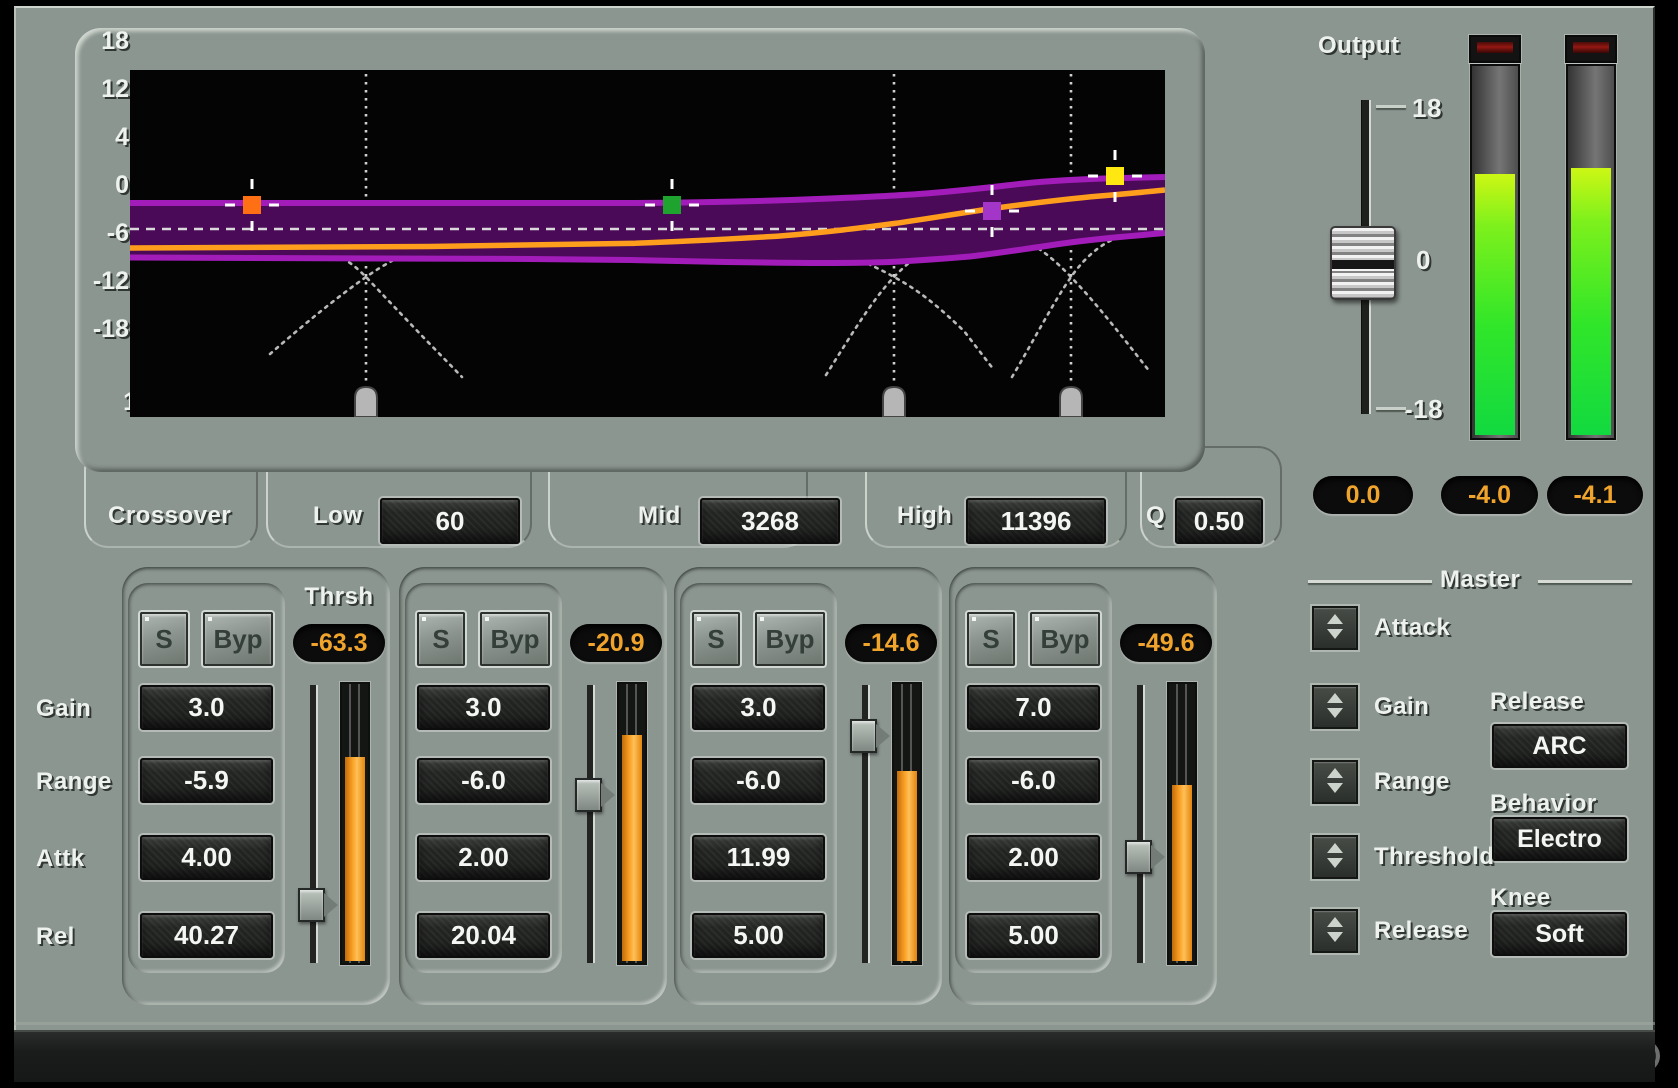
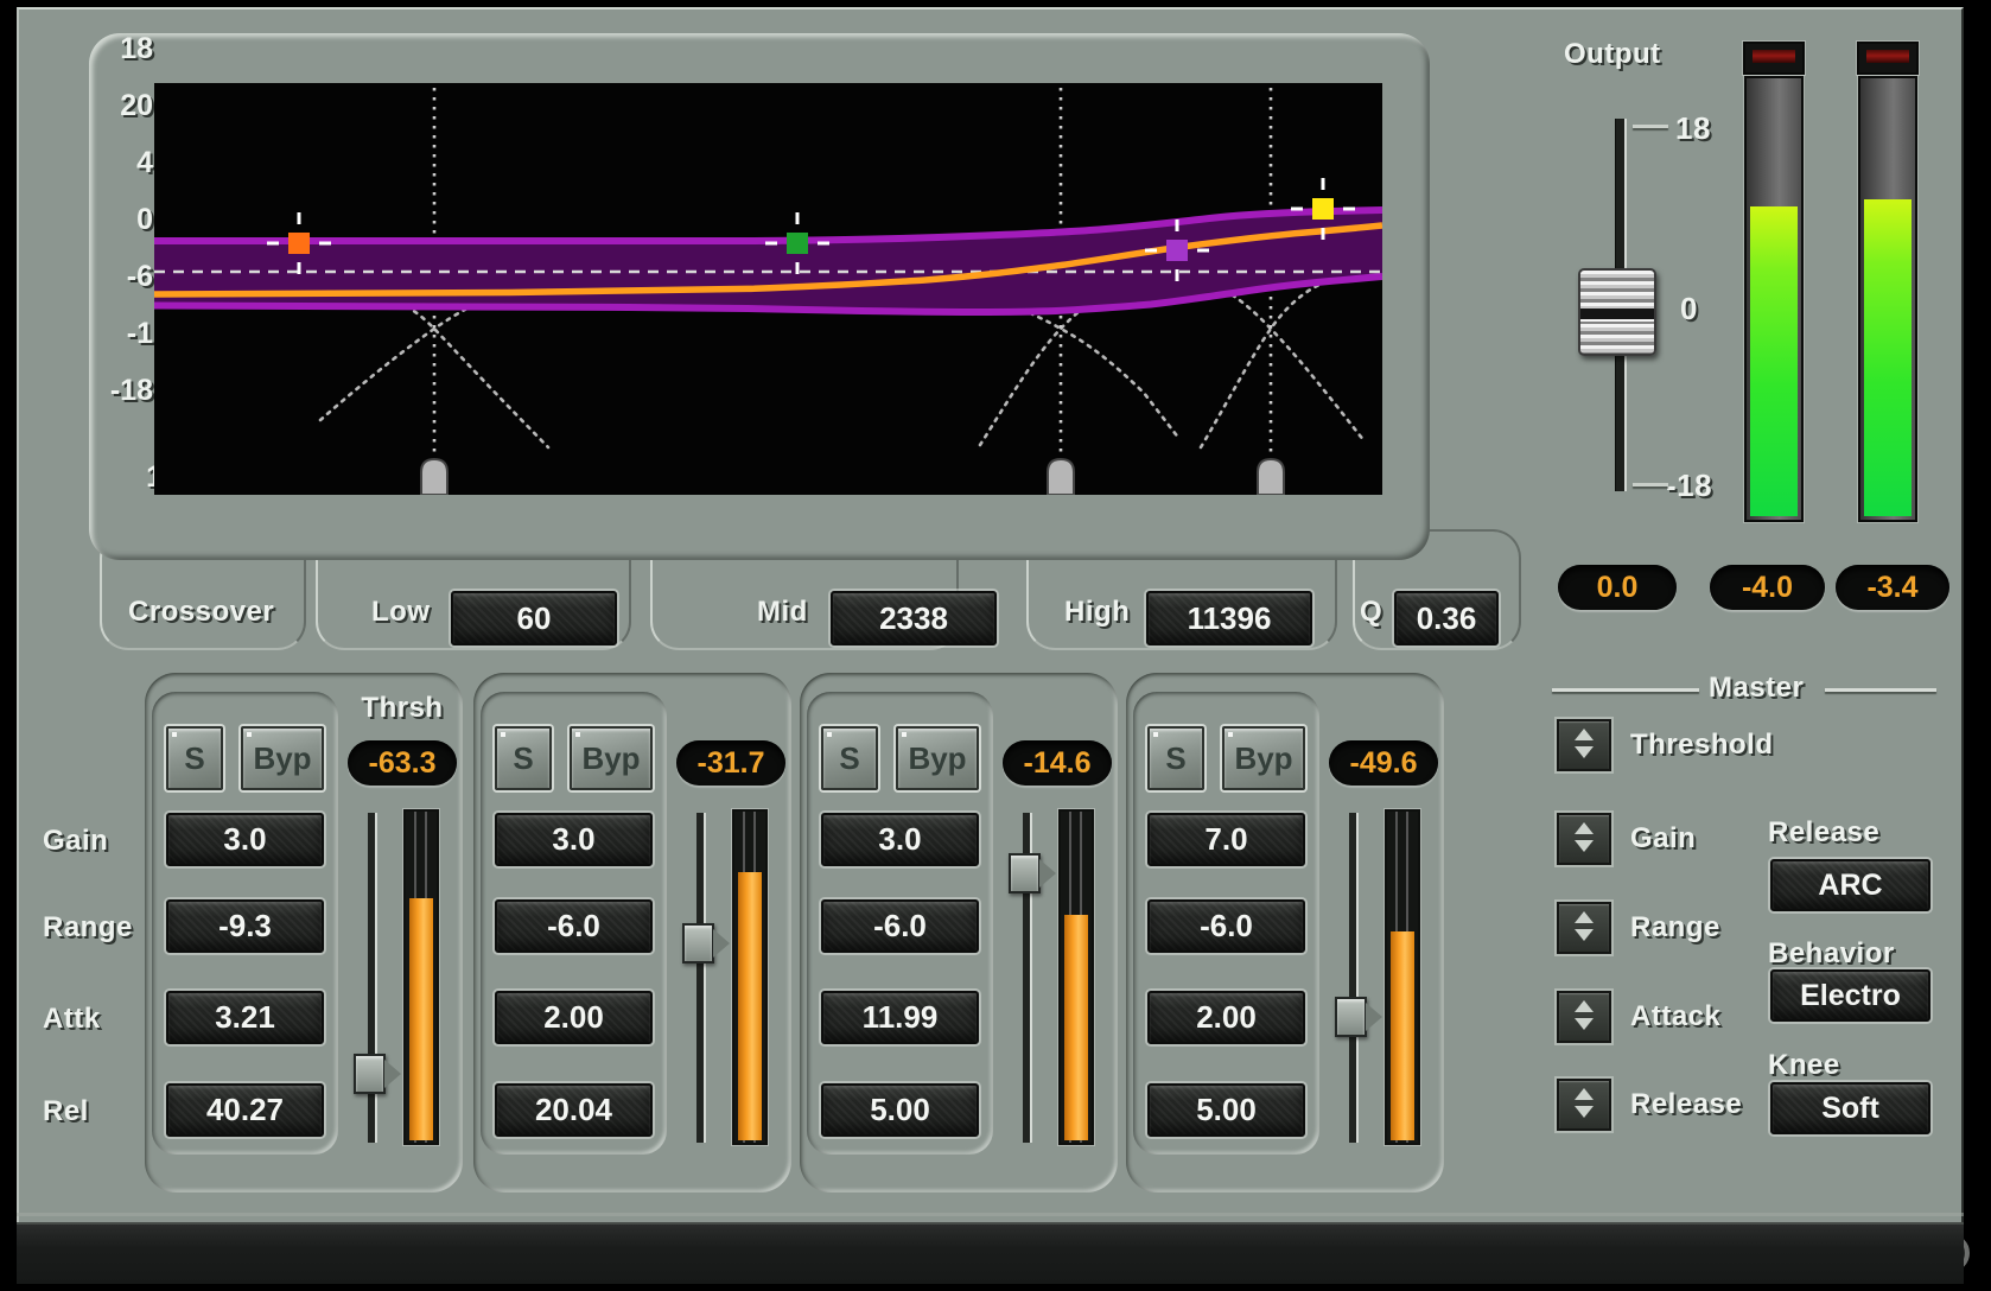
  18
- 12
+ 20
  4
  0
  -6
- -12
+ -1
  -18
  Crossover
  Low
  60
  Mid
- 3268
+ 2338
  High
  11396
  Q
- 0.50
+ 0.36
  Output
  18
  0
  -18
  0.0
  -4.0
- -4.1
+ -3.4
  Gain
  Range
  Attk
  Rel
  S
  Byp
  Thrsh
  -63.3
  3.0
- -5.9
+ -9.3
- 4.00
+ 3.21
  40.27
  S
  Byp
- -20.9
+ -31.7
  3.0
  -6.0
  2.00
  20.04
  S
  Byp
  -14.6
  3.0
  -6.0
  11.99
  5.00
  S
  Byp
  -49.6
  7.0
  -6.0
  2.00
  5.00
  Master
- Attack
+ Threshold
  Gain
  Range
- Threshold
+ Attack
  Release
  Release
  ARC
  Behavior
  Electro
  Knee
  Soft
